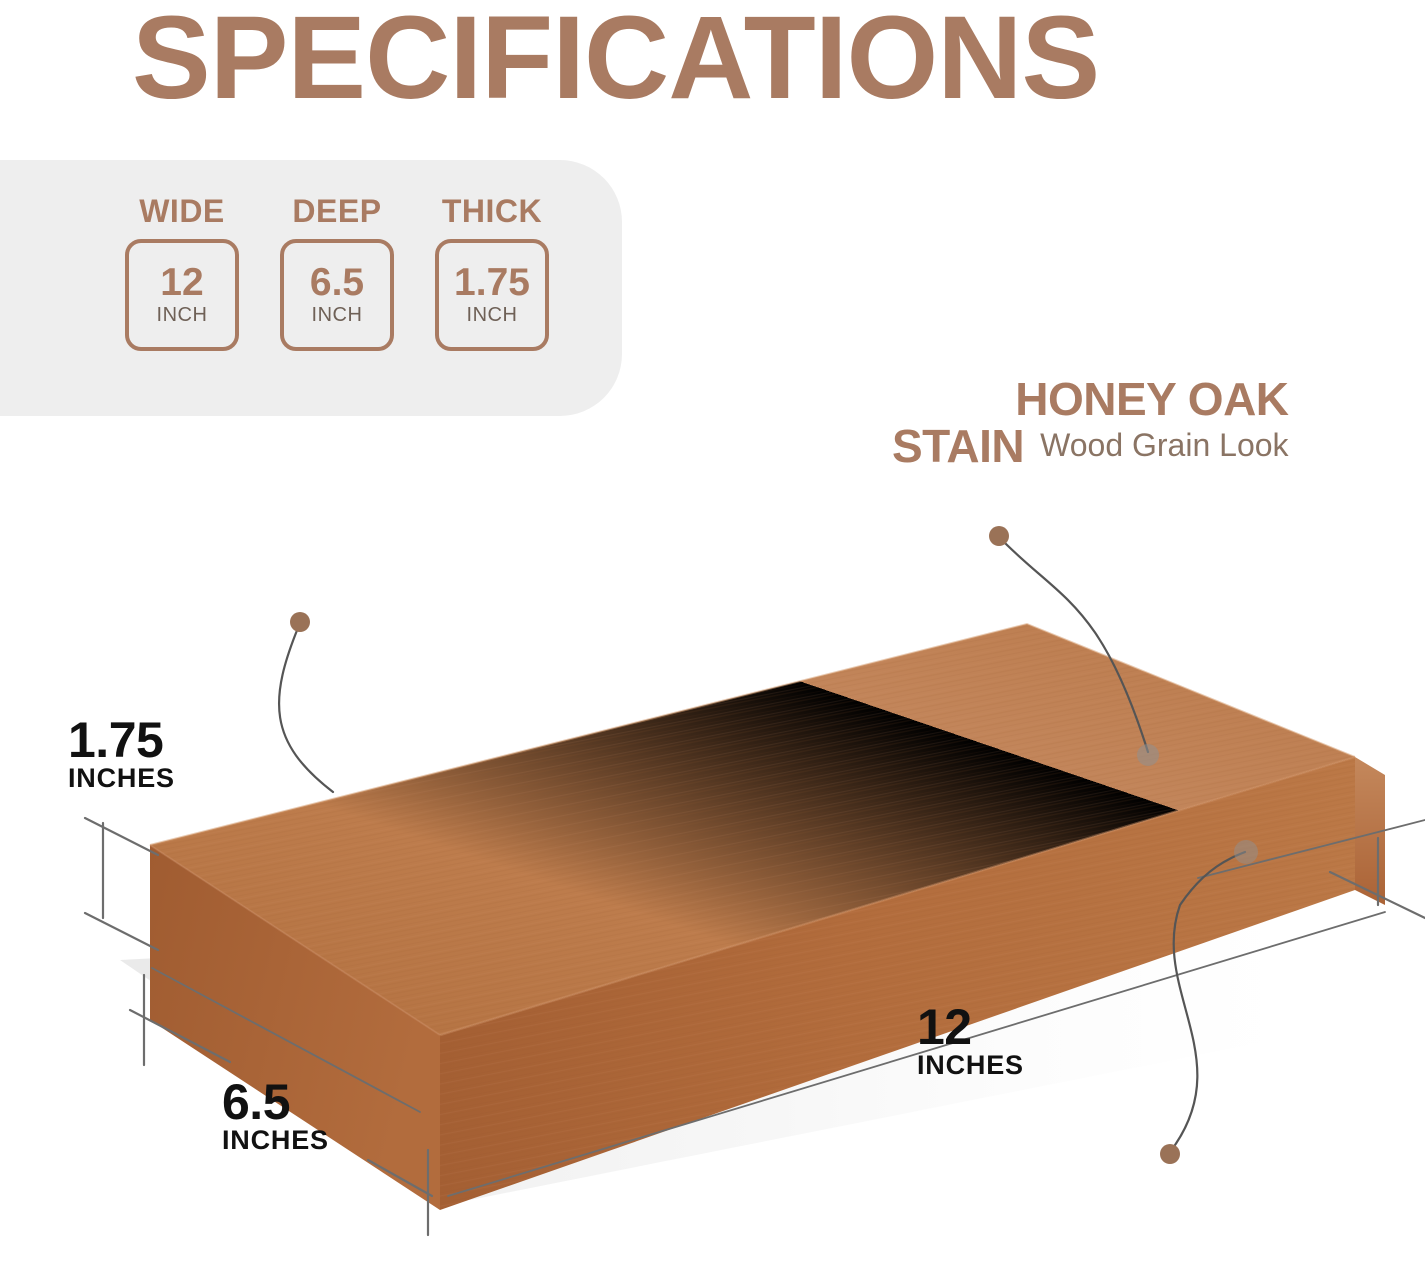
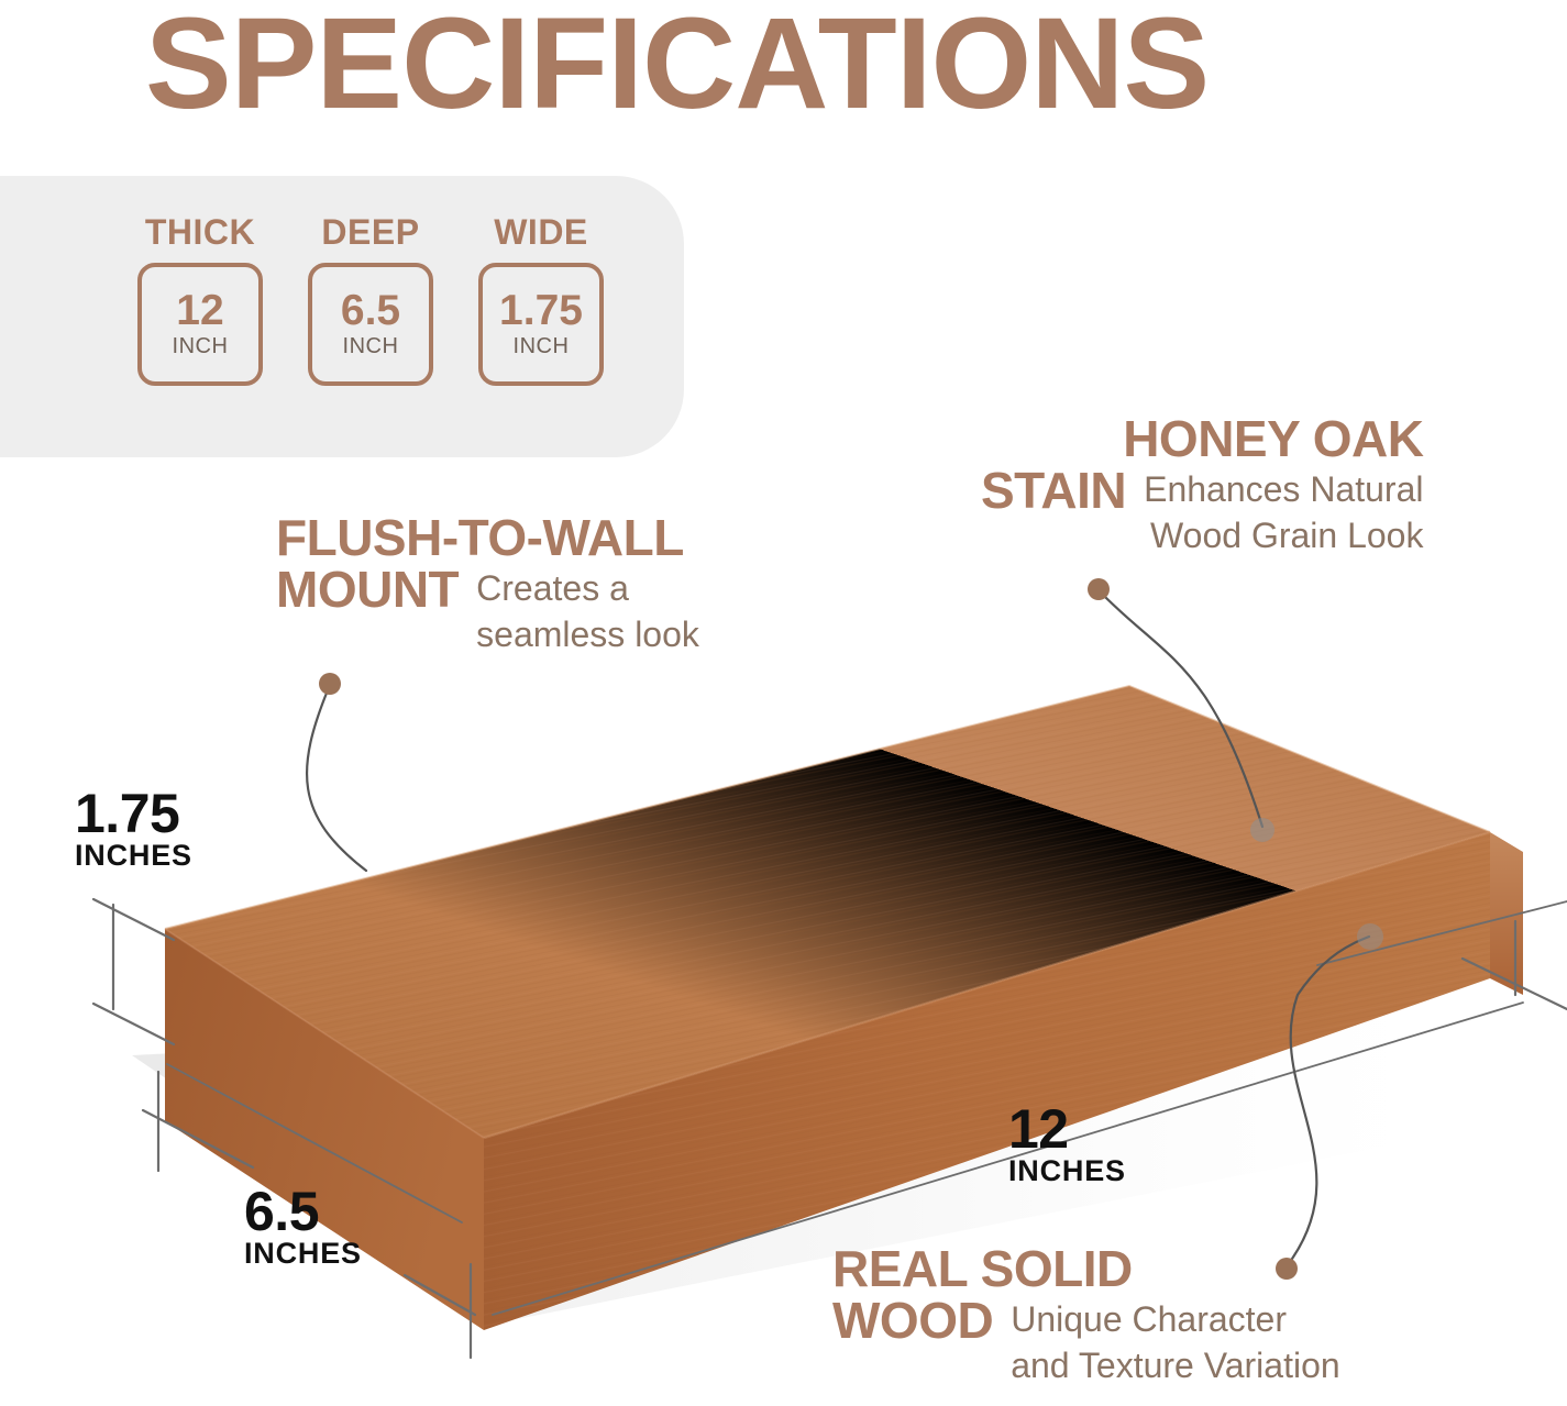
  SPECIFICATIONS
- WIDE
+ THICK
  12
  INCH
  DEEP
  6.5
  INCH
- THICK
+ WIDE
  1.75
  INCH
+ FLUSH-TO-WALL
+ MOUNT
+ Creates a
+ seamless look
  HONEY OAK
  STAIN
+ Enhances Natural
  Wood Grain Look
+ REAL SOLID
+ WOOD
+ Unique Character
+ and Texture Variation
  1.75
  INCHES
  6.5
  INCHES
  12
  INCHES
